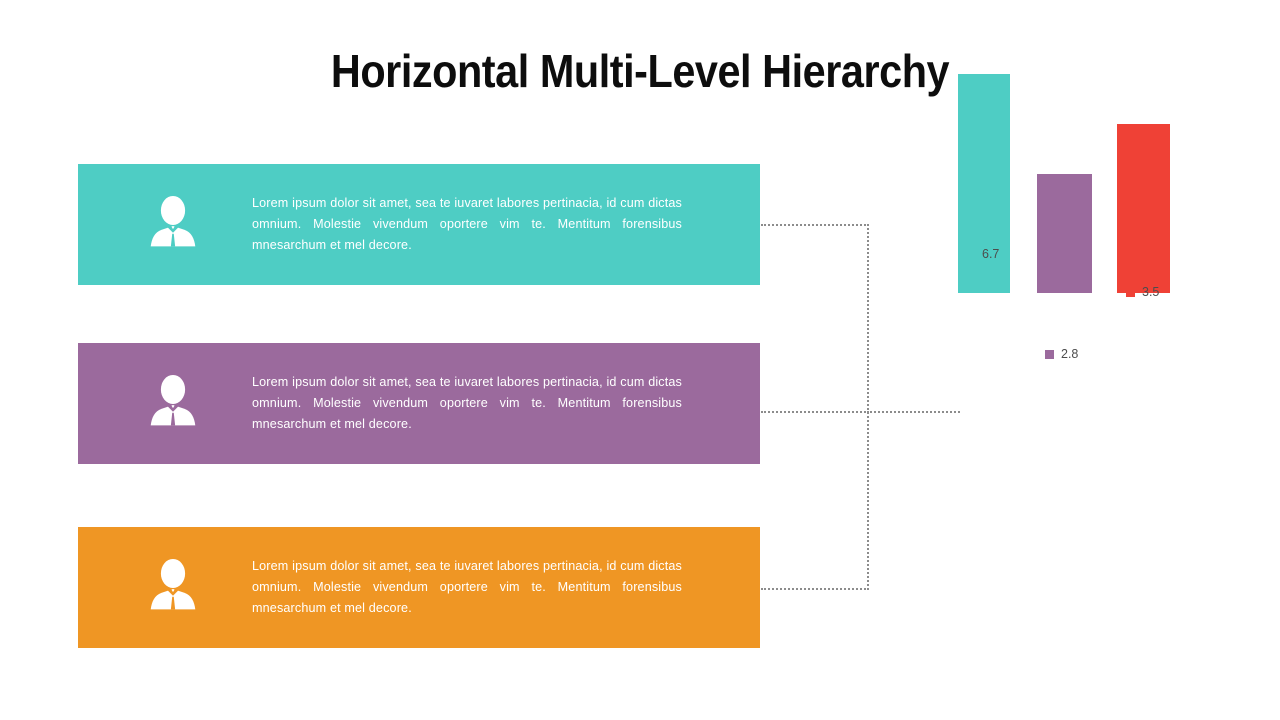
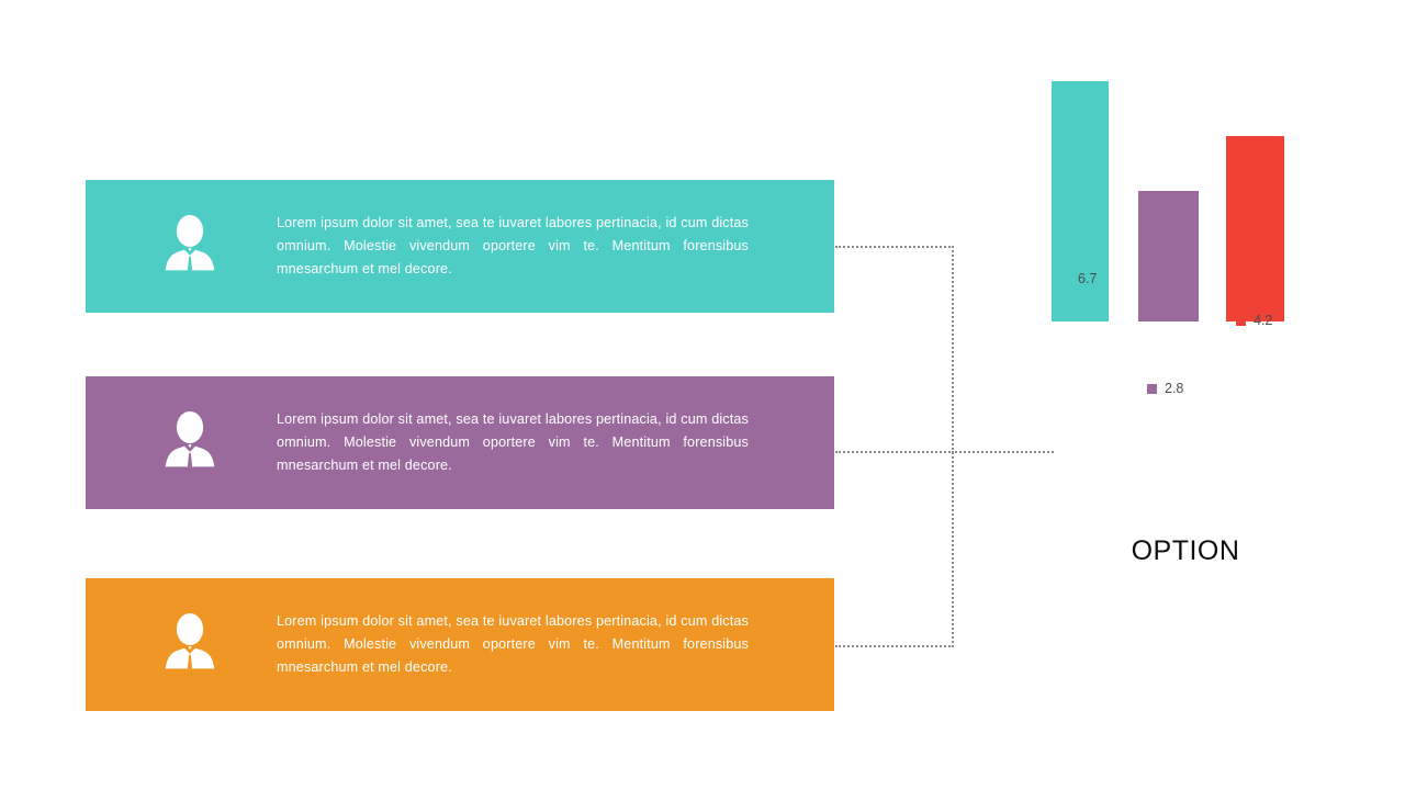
- Horizontal Multi-Level Hierarchy
  Lorem ipsum dolor sit amet, sea te iuvaret labores pertinacia, id cum dictas omnium. Molestie vivendum oportere vim te. Mentitum forensibus mnesarchum et mel decore.
  Lorem ipsum dolor sit amet, sea te iuvaret labores pertinacia, id cum dictas omnium. Molestie vivendum oportere vim te. Mentitum forensibus mnesarchum et mel decore.
  Lorem ipsum dolor sit amet, sea te iuvaret labores pertinacia, id cum dictas omnium. Molestie vivendum oportere vim te. Mentitum forensibus mnesarchum et mel decore.
  6.7
  2.8
- 3.5
+ 4.2
+ OPTION
